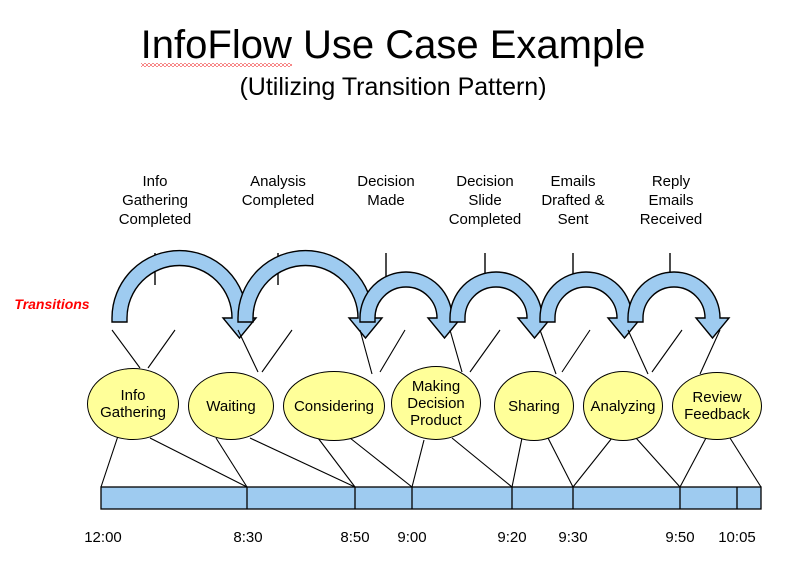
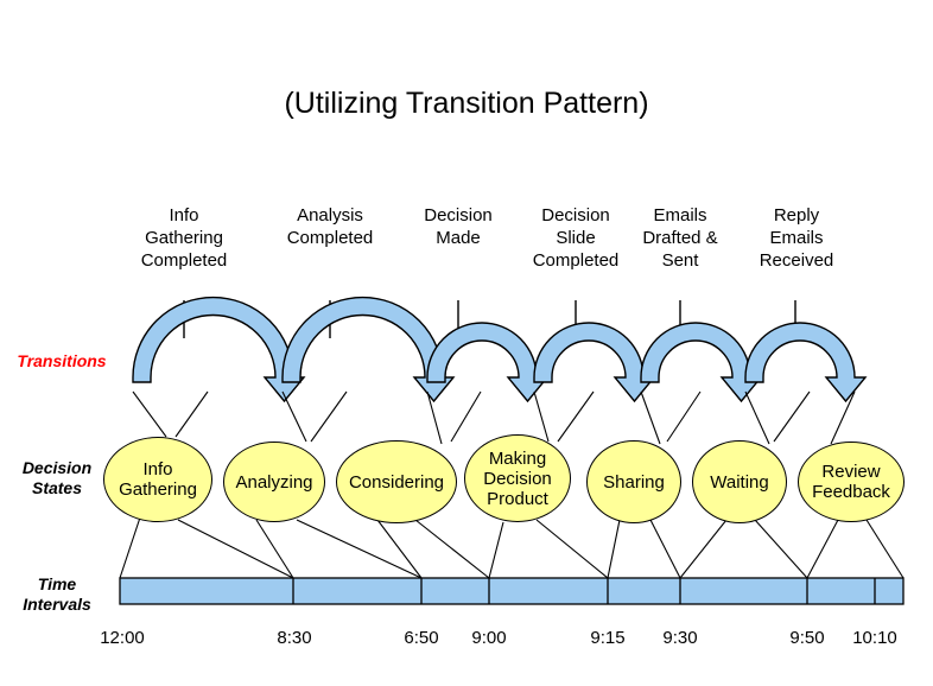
- InfoFlow Use Case Example
  (Utilizing Transition Pattern)
  Transitions
+ Decision States
+ Time Intervals
  Info
  Gathering
  Completed
  Analysis
  Completed
  Decision
  Made
  Decision
  Slide
  Completed
  Emails
  Drafted &
  Sent
  Reply
  Emails
  Received
  Info
  Gathering
- Waiting
+ Analyzing
  Considering
  Making
  Decision
  Product
  Sharing
- Analyzing
+ Waiting
  Review
  Feedback
  12:00
  8:30
- 8:50
+ 6:50
  9:00
- 9:20
+ 9:15
  9:30
  9:50
- 10:05
+ 10:10
